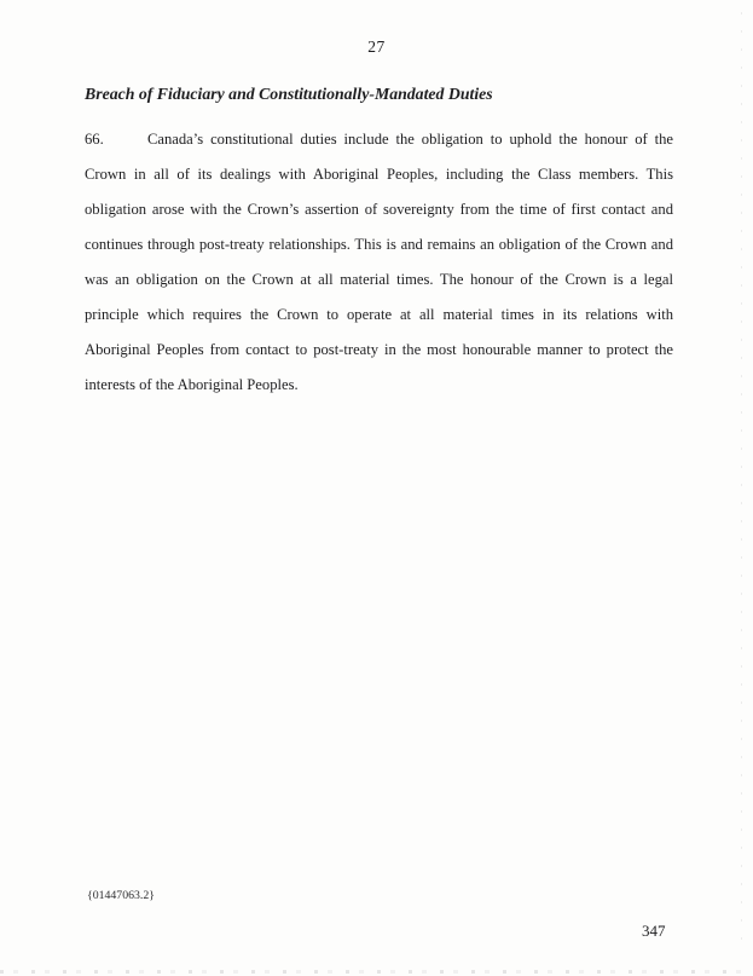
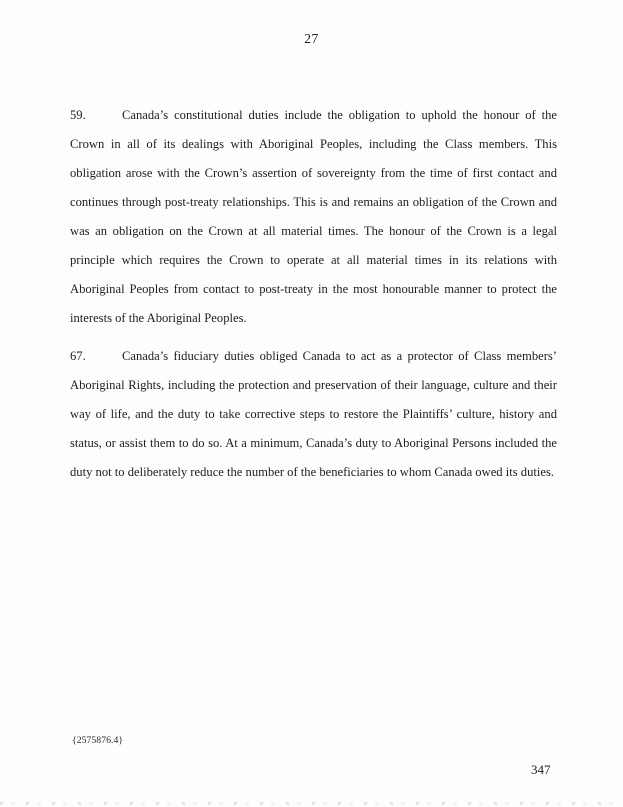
  27
- Breach of Fiduciary and Constitutionally-Mandated Duties
- 66. Canada’s constitutional duties include the obligation to uphold the honour of the Crown in all of its dealings with Aboriginal Peoples, including the Class members. This obligation arose with the Crown’s assertion of sovereignty from the time of first contact and continues through post-treaty relationships. This is and remains an obligation of the Crown and was an obligation on the Crown at all material times. The honour of the Crown is a legal principle which requires the Crown to operate at all material times in its relations with Aboriginal Peoples from contact to post-treaty in the most honourable manner to protect the interests of the Aboriginal Peoples.
+ 59. Canada’s constitutional duties include the obligation to uphold the honour of the Crown in all of its dealings with Aboriginal Peoples, including the Class members. This obligation arose with the Crown’s assertion of sovereignty from the time of first contact and continues through post-treaty relationships. This is and remains an obligation of the Crown and was an obligation on the Crown at all material times. The honour of the Crown is a legal principle which requires the Crown to operate at all material times in its relations with Aboriginal Peoples from contact to post-treaty in the most honourable manner to protect the interests of the Aboriginal Peoples.
+ 67. Canada’s fiduciary duties obliged Canada to act as a protector of Class members’ Aboriginal Rights, including the protection and preservation of their language, culture and their way of life, and the duty to take corrective steps to restore the Plaintiffs’ culture, history and status, or assist them to do so. At a minimum, Canada’s duty to Aboriginal Persons included the duty not to deliberately reduce the number of the beneficiaries to whom Canada owed its duties.
- {01447063.2}
+ {2575876.4}
  347
